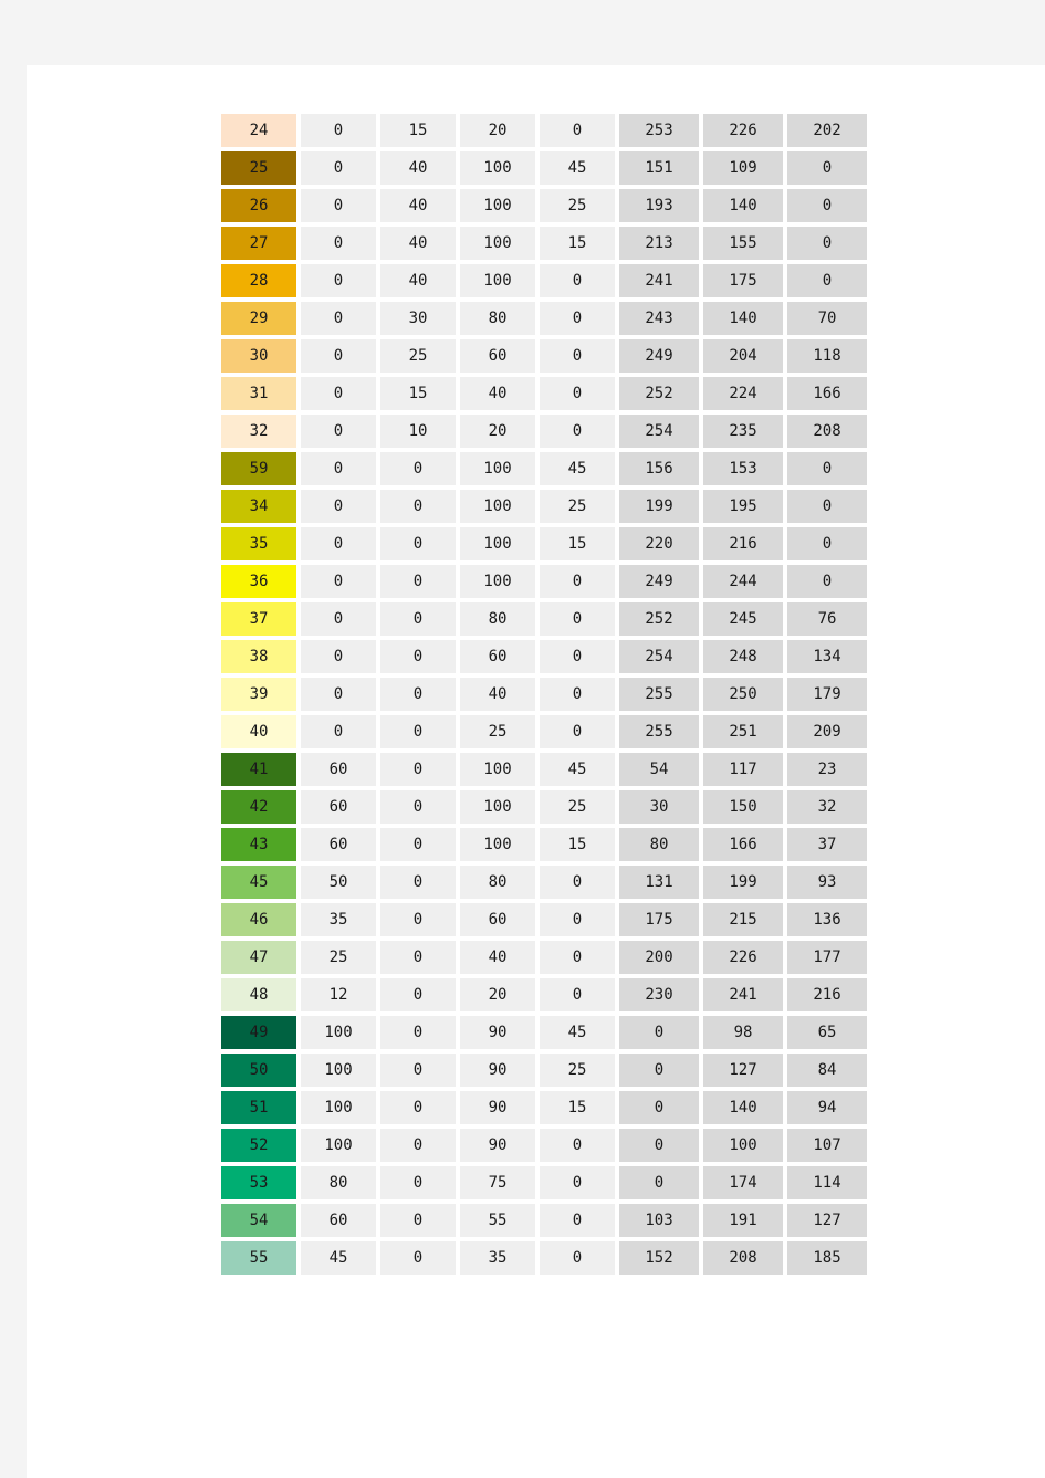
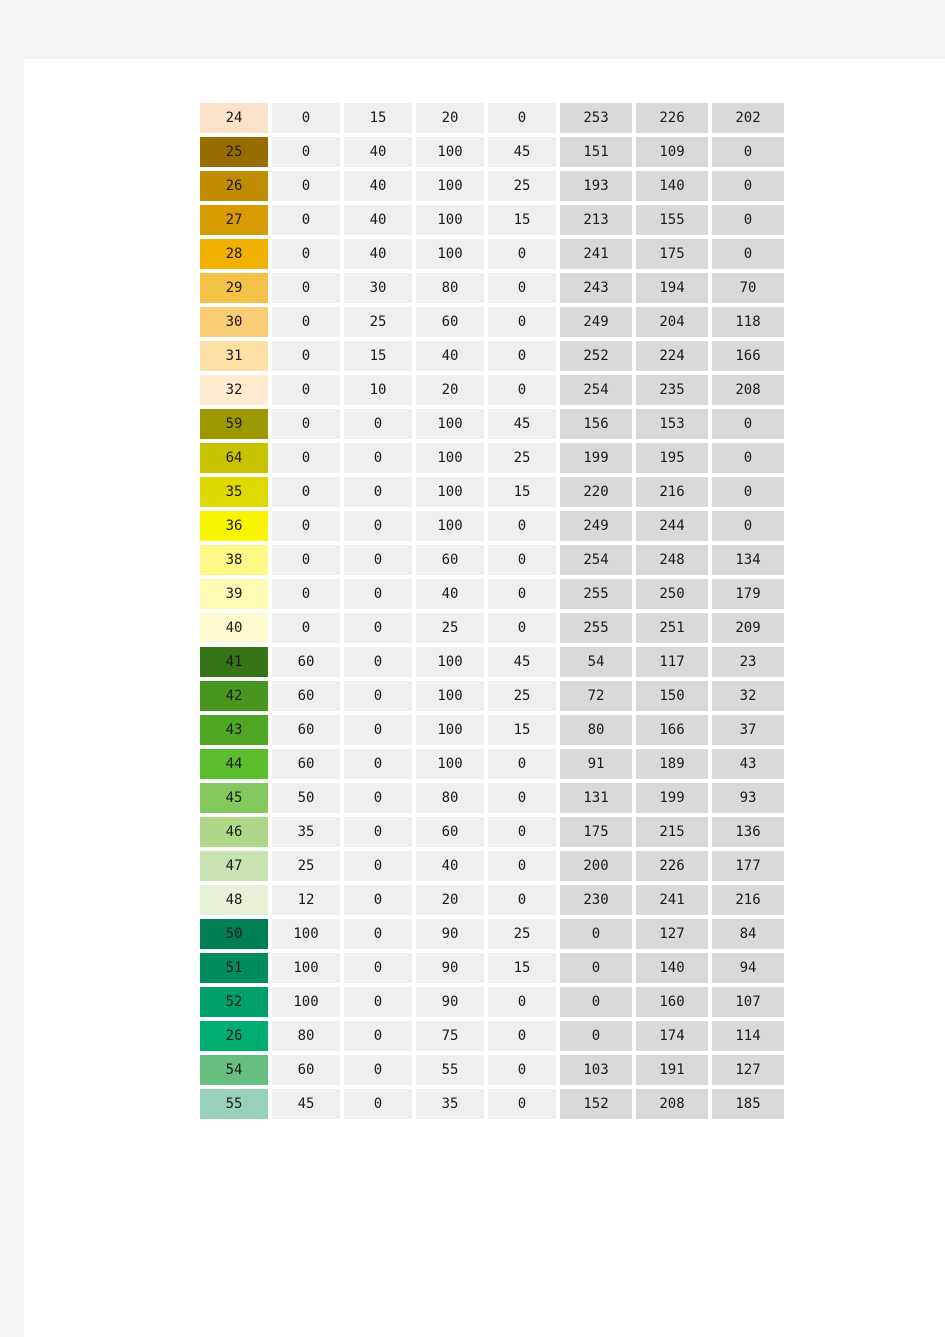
  24	0	15	20	0	253	226	202
  25	0	40	100	45	151	109	0
  26	0	40	100	25	193	140	0
  27	0	40	100	15	213	155	0
  28	0	40	100	0	241	175	0
- 29	0	30	80	0	243	140	70
+ 29	0	30	80	0	243	194	70
  30	0	25	60	0	249	204	118
  31	0	15	40	0	252	224	166
  32	0	10	20	0	254	235	208
  59	0	0	100	45	156	153	0
- 34	0	0	100	25	199	195	0
+ 64	0	0	100	25	199	195	0
  35	0	0	100	15	220	216	0
  36	0	0	100	0	249	244	0
- 37	0	0	80	0	252	245	76
  38	0	0	60	0	254	248	134
  39	0	0	40	0	255	250	179
  40	0	0	25	0	255	251	209
  41	60	0	100	45	54	117	23
- 42	60	0	100	25	30	150	32
+ 42	60	0	100	25	72	150	32
  43	60	0	100	15	80	166	37
+ 44	60	0	100	0	91	189	43
  45	50	0	80	0	131	199	93
  46	35	0	60	0	175	215	136
  47	25	0	40	0	200	226	177
  48	12	0	20	0	230	241	216
- 49	100	0	90	45	0	98	65
  50	100	0	90	25	0	127	84
  51	100	0	90	15	0	140	94
- 52	100	0	90	0	0	100	107
+ 52	100	0	90	0	0	160	107
- 53	80	0	75	0	0	174	114
+ 26	80	0	75	0	0	174	114
  54	60	0	55	0	103	191	127
  55	45	0	35	0	152	208	185
